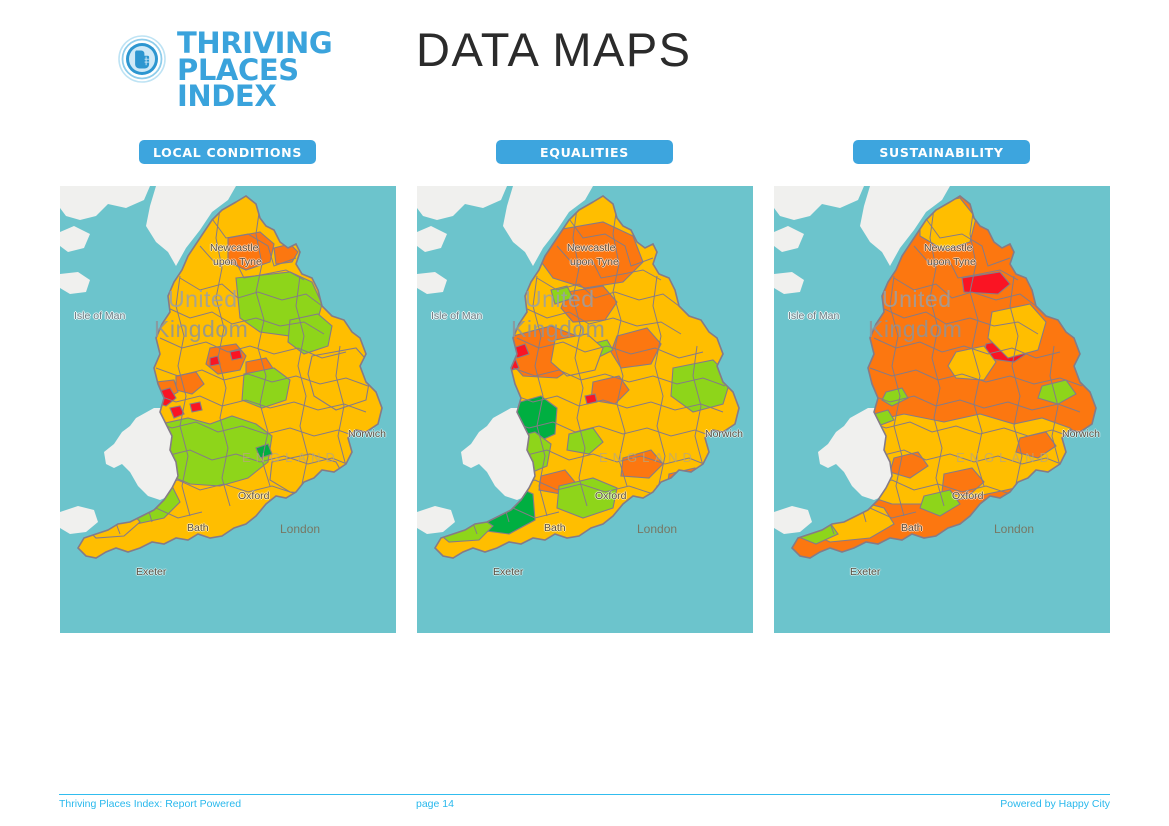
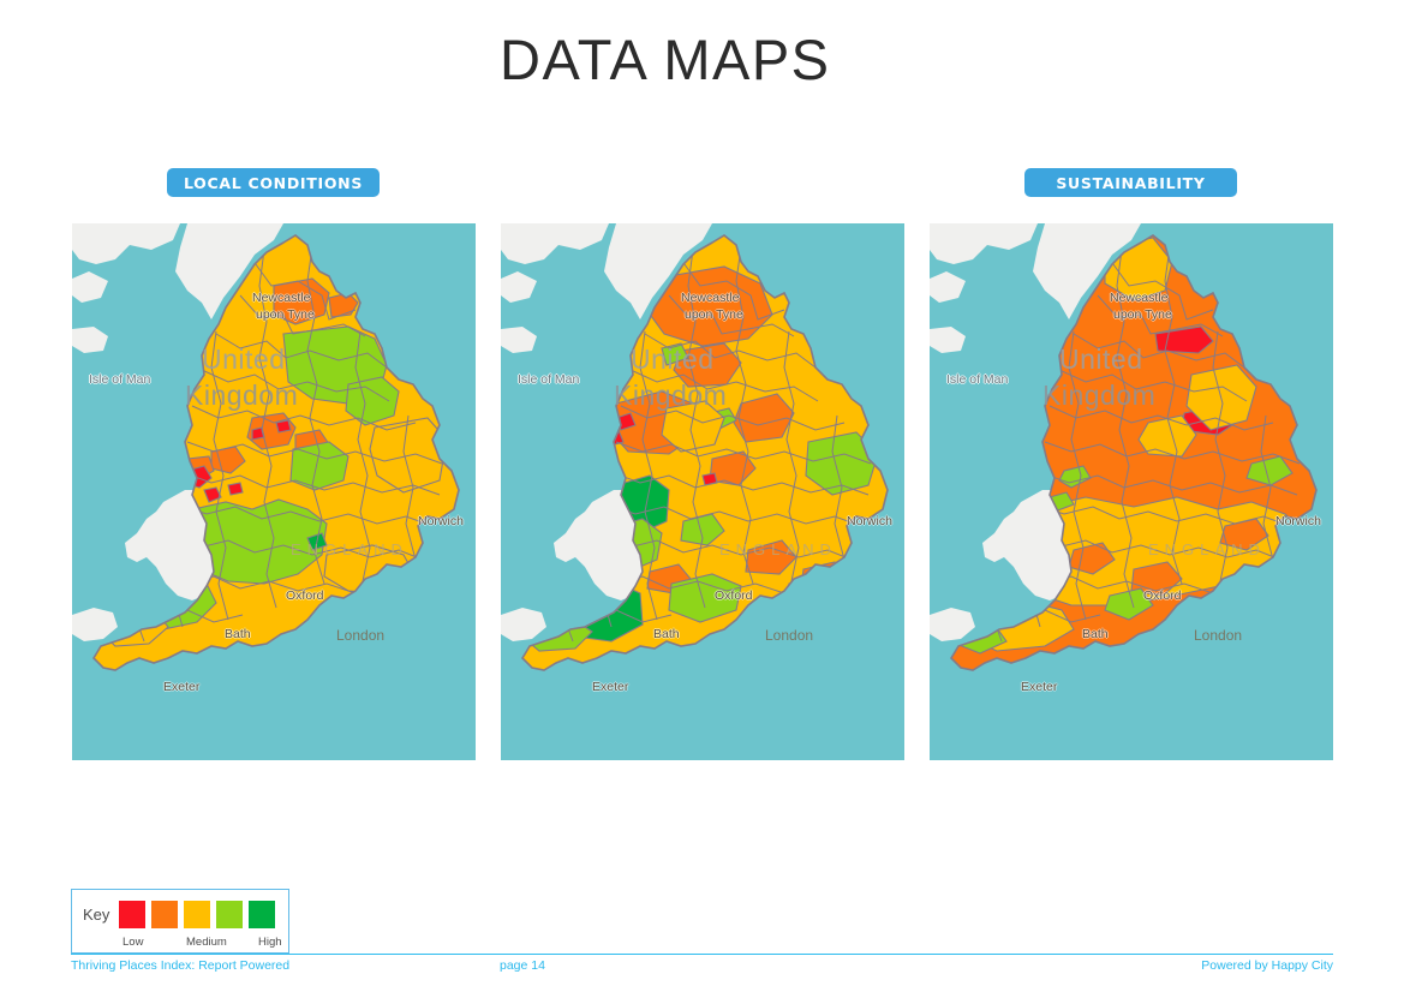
- THRIVING
- PLACES
- INDEX
  DATA MAPS
  LOCAL CONDITIONS
- EQUALITIES
  SUSTAINABILITY
  Isle of Man
  United
  Kingdom
  Newcastle
  upon Tyne
  ENGLAND
  Norwich
  Oxford
  London
  Exeter
  Bath
  Isle of Man
  United
  Kingdom
  Newcastle
  upon Tyne
  ENGLAND
  Norwich
  Oxford
  London
  Exeter
  Bath
  Isle of Man
  United
  Kingdom
  Newcastle
  upon Tyne
  ENGLAND
  Norwich
  Oxford
  London
  Exeter
  Bath
+ Key
+ Low
+ Medium
+ High
  Thriving Places Index: Report Powered
  page 14
  Powered by Happy City
